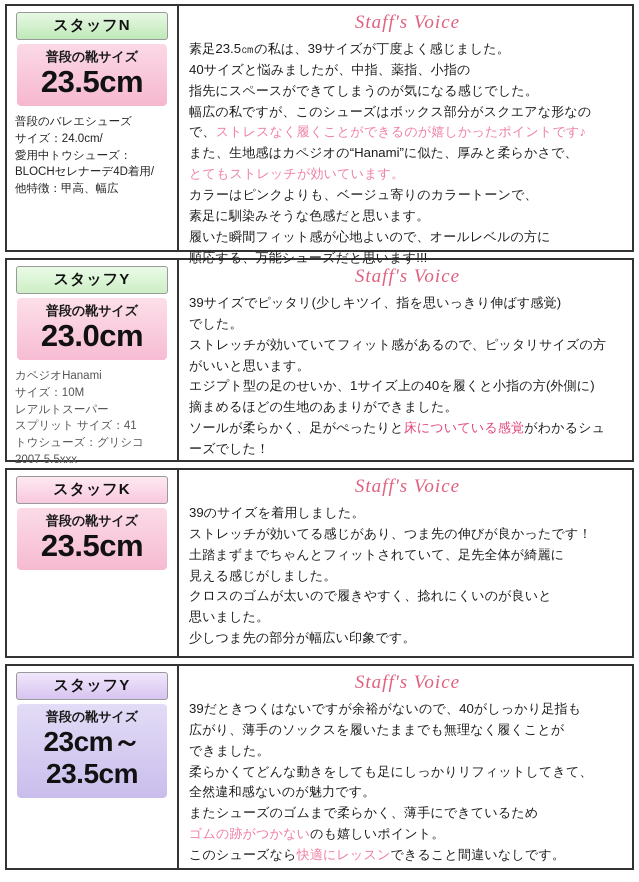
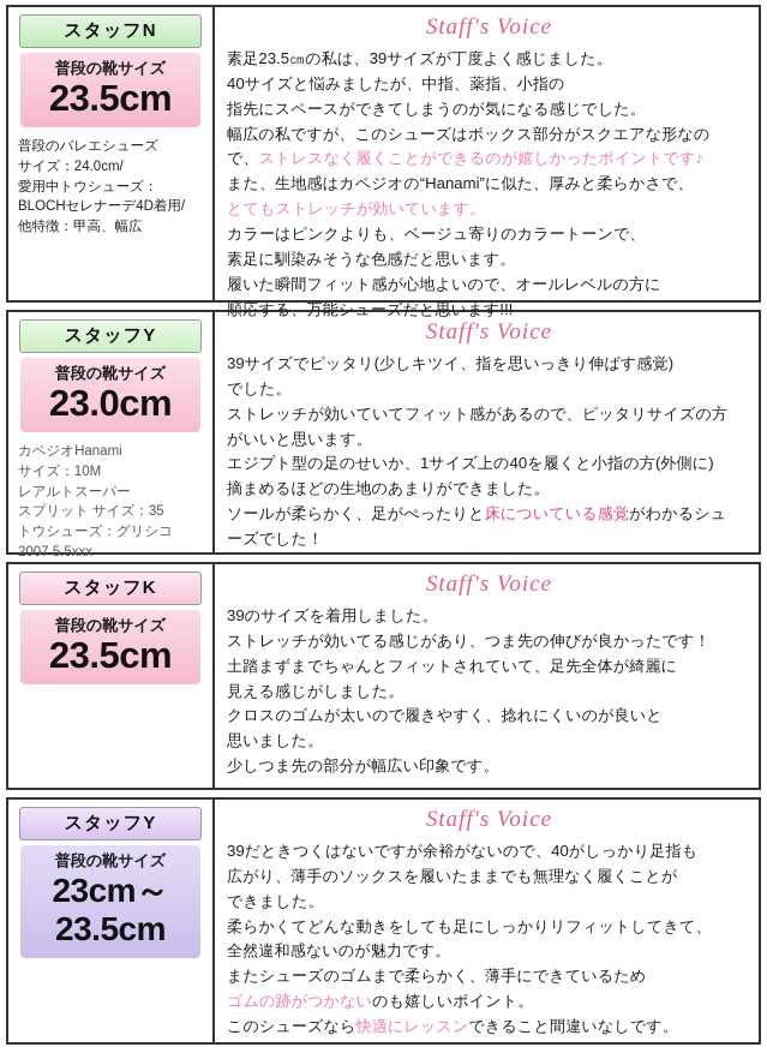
  スタッフN
  普段の靴サイズ
  23.5cm
  普段のバレエシューズ
  サイズ：24.0cm/
  愛用中トウシューズ：
  BLOCHセレナーデ4D着用/
  他特徴：甲高、幅広
  Staff's Voice
  素足23.5㎝の私は、39サイズが丁度よく感じました。
  40サイズと悩みましたが、中指、薬指、小指の
  指先にスペースができてしまうのが気になる感じでした。
  幅広の私ですが、このシューズはボックス部分がスクエアな形なの
  で、ストレスなく履くことができるのが嬉しかったポイントです♪
  また、生地感はカペジオの“Hanami”に似た、厚みと柔らかさで、
  とてもストレッチが効いています。
  カラーはピンクよりも、ベージュ寄りのカラートーンで、
  素足に馴染みそうな色感だと思います。
  履いた瞬間フィット感が心地よいので、オールレベルの方に
  順応する、万能シューズだと思います!!!
  スタッフY
  普段の靴サイズ
  23.0cm
  カペジオHanami
  サイズ：10M
  レアルトスーパー
- スプリット サイズ：41
+ スプリット サイズ：35
  トウシューズ：グリシコ
  2007 5.5xxx
  Staff's Voice
  39サイズでピッタリ(少しキツイ、指を思いっきり伸ばす感覚)
  でした。
  ストレッチが効いていてフィット感があるので、ピッタリサイズの方
  がいいと思います。
  エジプト型の足のせいか、1サイズ上の40を履くと小指の方(外側に)
  摘まめるほどの生地のあまりができました。
  ソールが柔らかく、足がぺったりと床についている感覚がわかるシュ
  ーズでした！
  スタッフK
  普段の靴サイズ
  23.5cm
  Staff's Voice
  39のサイズを着用しました。
  ストレッチが効いてる感じがあり、つま先の伸びが良かったです！
  土踏まずまでちゃんとフィットされていて、足先全体が綺麗に
  見える感じがしました。
  クロスのゴムが太いので履きやすく、捻れにくいのが良いと
  思いました。
  少しつま先の部分が幅広い印象です。
  スタッフY
  普段の靴サイズ
  23cm～ 23.5cm
  Staff's Voice
  39だときつくはないですが余裕がないので、40がしっかり足指も
  広がり、薄手のソックスを履いたままでも無理なく履くことが
  できました。
  柔らかくてどんな動きをしても足にしっかりリフィットしてきて、
  全然違和感ないのが魅力です。
  またシューズのゴムまで柔らかく、薄手にできているため
  ゴムの跡がつかないのも嬉しいポイント。
  このシューズなら快適にレッスンできること間違いなしです。
